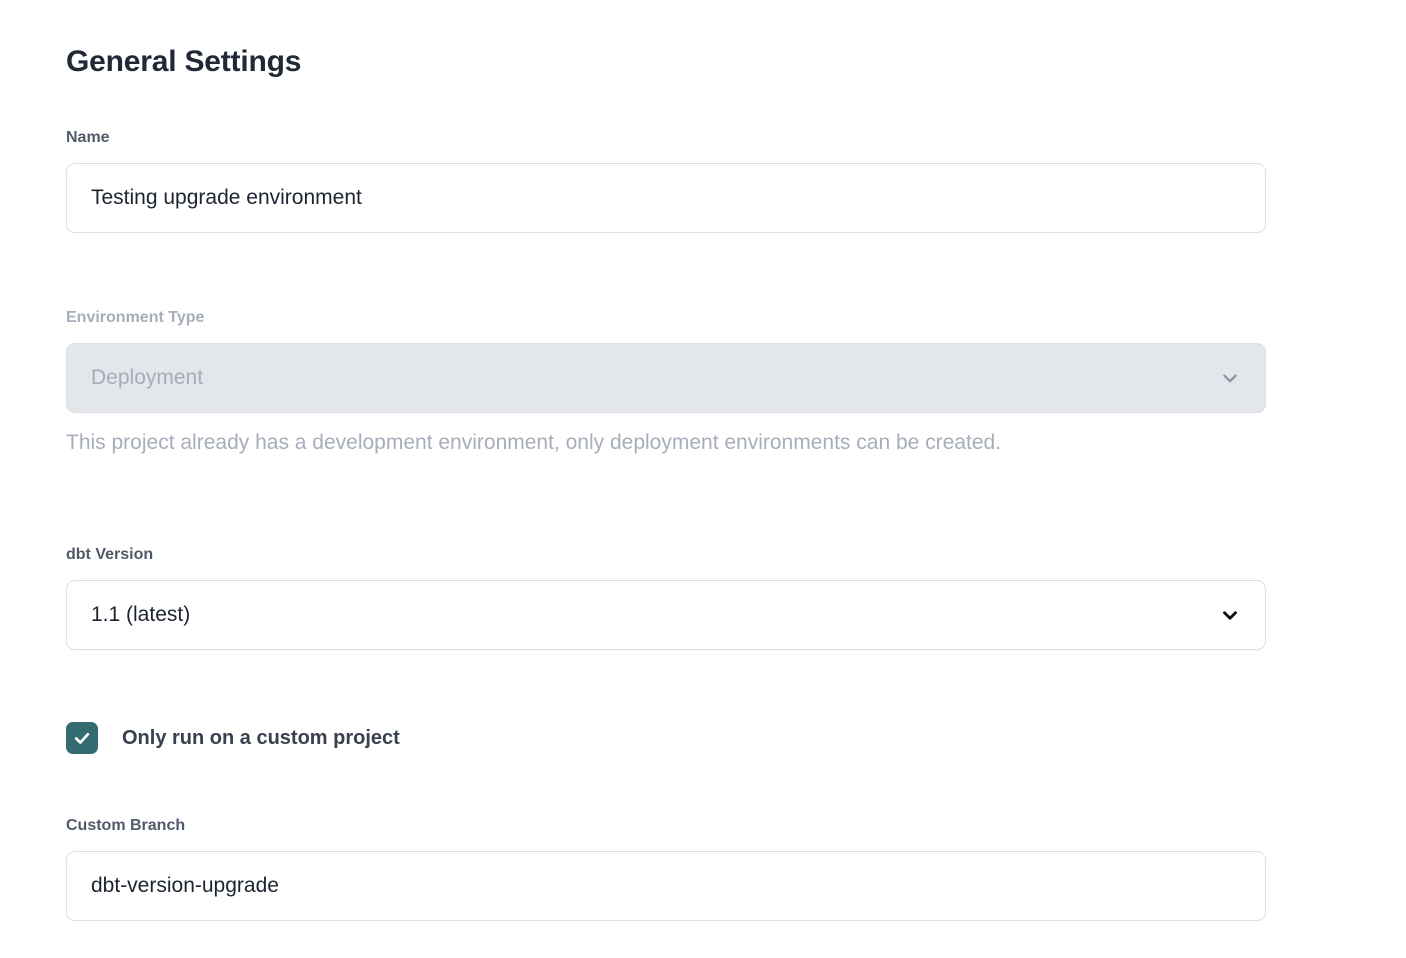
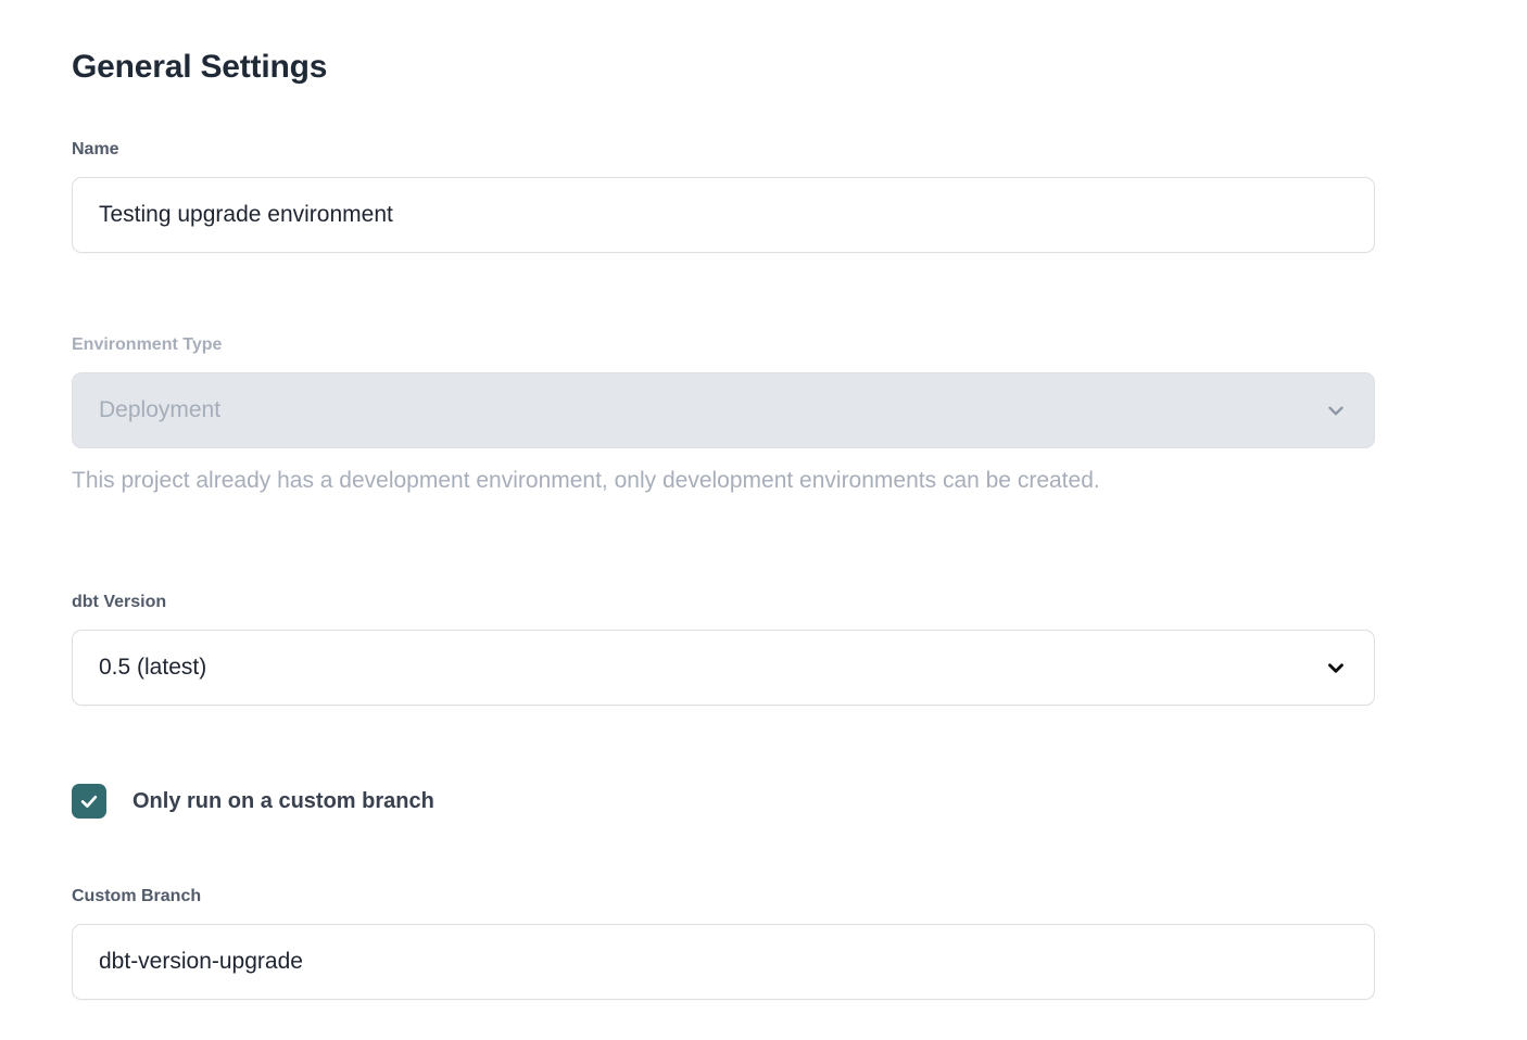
  General Settings
  Name
  Testing upgrade environment
  Environment Type
  Deployment
- This project already has a development environment, only deployment environments can be created.
+ This project already has a development environment, only development environments can be created.
  dbt Version
- 1.1 (latest)
+ 0.5 (latest)
- Only run on a custom project
+ Only run on a custom branch
  Custom Branch
  dbt-version-upgrade
